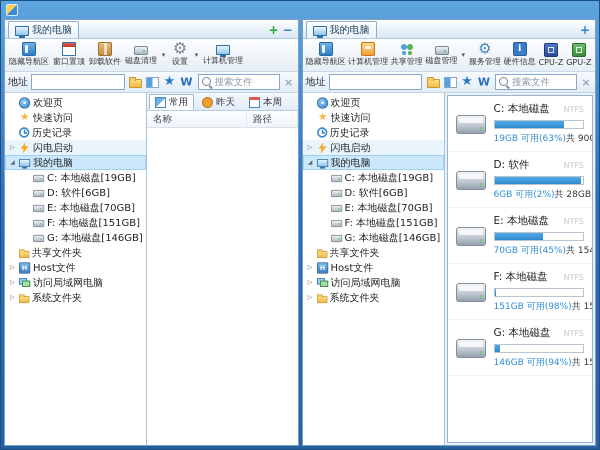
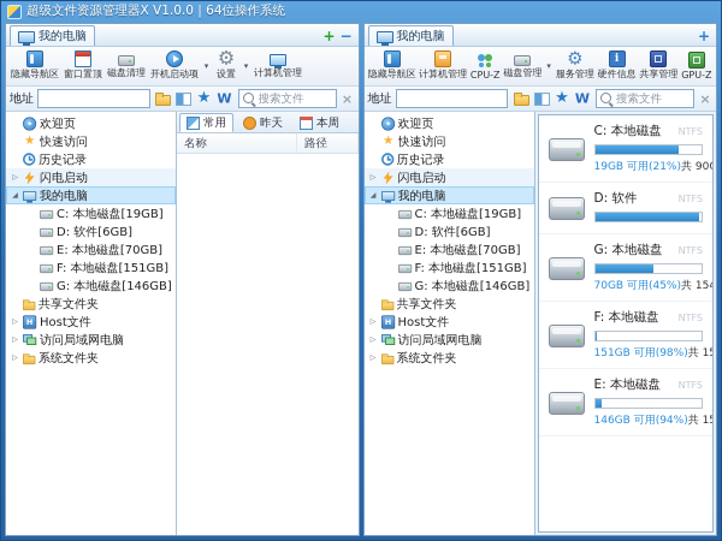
+ 超级文件资源管理器X V1.0.0 | 64位操作系统
  我的电脑
  隐藏导航区
  窗口置顶
- 卸载软件
  磁盘清理
+ 开机启动项
  ▾
  设置
  ▾
  计算机管理
  地址
  搜索文件
  欢迎页
  快速访问
  历史记录
  闪电启动
  我的电脑
  C: 本地磁盘[19GB]
  D: 软件[6GB]
  E: 本地磁盘[70GB]
  F: 本地磁盘[151GB]
  G: 本地磁盘[146GB]
  共享文件夹
  Host文件
  访问局域网电脑
  系统文件夹
  常用
  昨天
  本周
  名称
  路径
  我的电脑
  隐藏导航区
  计算机管理
- 共享管理
+ CPU-Z
  磁盘管理
  ▾
  服务管理
  硬件信息
- CPU-Z
+ 共享管理
  GPU-Z
  地址
  搜索文件
  欢迎页
  快速访问
  历史记录
  闪电启动
  我的电脑
  C: 本地磁盘[19GB]
  D: 软件[6GB]
  E: 本地磁盘[70GB]
  F: 本地磁盘[151GB]
  G: 本地磁盘[146GB]
  共享文件夹
  Host文件
  访问局域网电脑
  系统文件夹
  C: 本地磁盘
  NTFS
- 19GB 可用(63%)
+ 19GB 可用(21%)
  D: 软件
  NTFS
- 6GB 可用(2%)
- 共 28GB
- E: 本地磁盘
+ G: 本地磁盘
  NTFS
  70GB 可用(45%)
  F: 本地磁盘
  NTFS
  151GB 可用(98%)
- G: 本地磁盘
+ E: 本地磁盘
  NTFS
  146GB 可用(94%)
